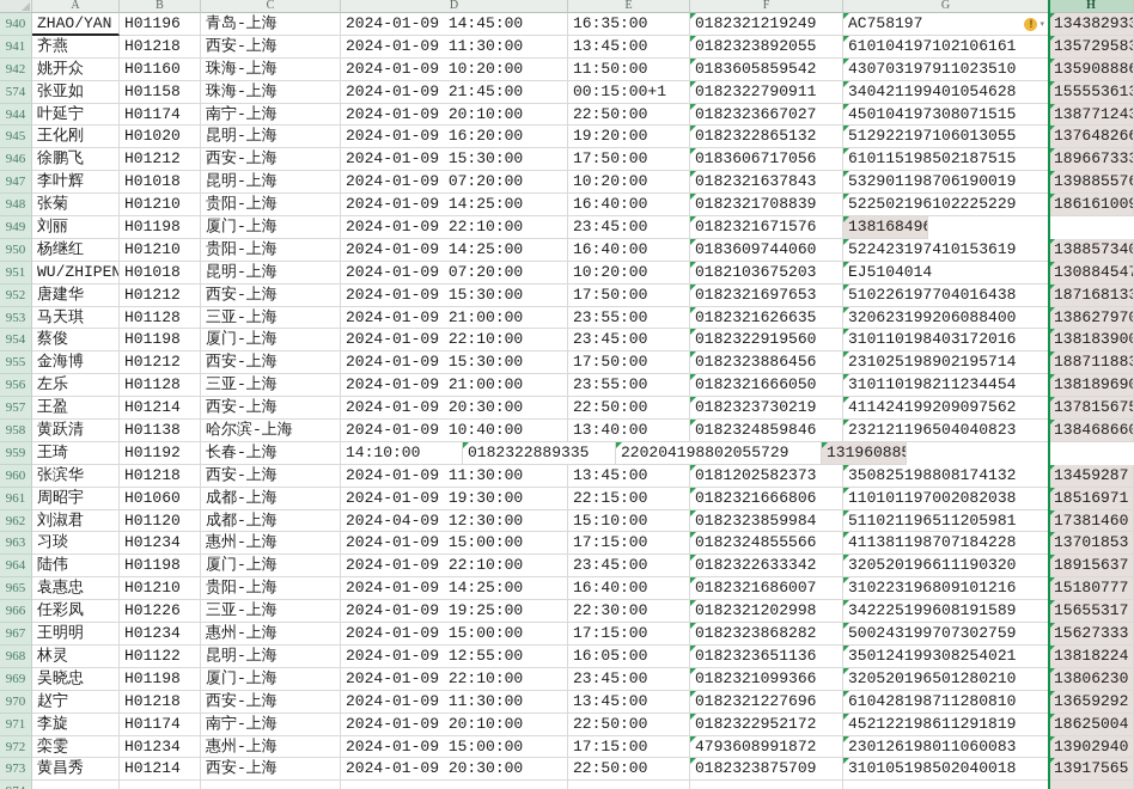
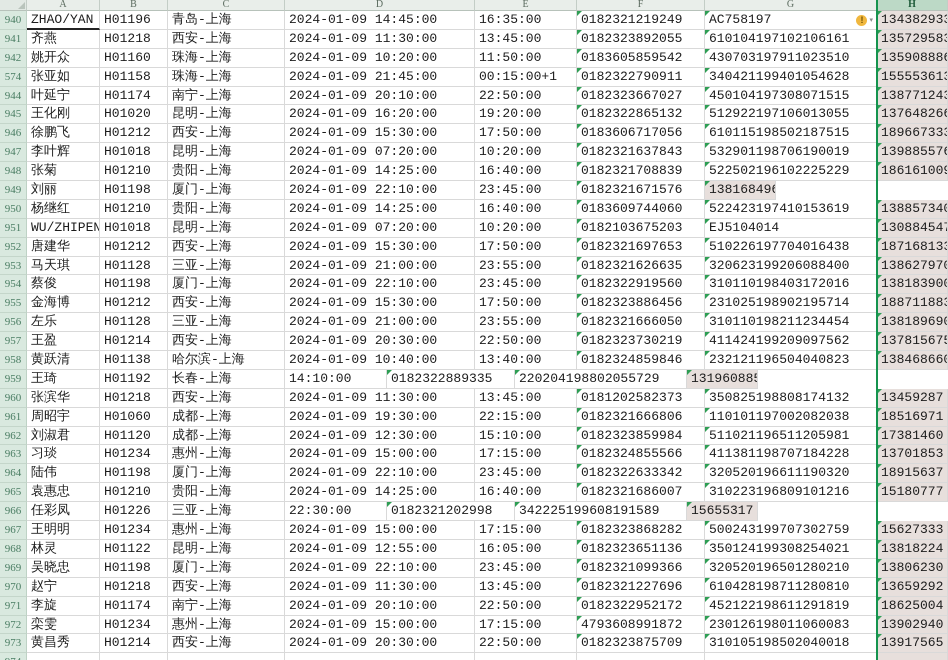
  A
  B
  C
  D
  E
  F
  G
  H
  940
  ZHAO/YAN
  H01196
  青岛-上海
  2024-01-09 14:45:00
  16:35:00
  0182321219249
  AC758197
  !
  13438293
  941
  齐燕
  H01218
  西安-上海
  2024-01-09 11:30:00
  13:45:00
  0182323892055
  610104197102106161
  13572958
  942
  姚开众
  H01160
  珠海-上海
  2024-01-09 10:20:00
  11:50:00
  0183605859542
  430703197911023510
  13590888
  574
  张亚如
  H01158
  珠海-上海
  2024-01-09 21:45:00
  00:15:00+1
  0182322790911
  340421199401054628
  15555361
  944
  叶延宁
  H01174
  南宁-上海
  2024-01-09 20:10:00
  22:50:00
  0182323667027
  450104197308071515
  13877124
  945
  王化刚
  H01020
  昆明-上海
  2024-01-09 16:20:00
  19:20:00
  0182322865132
  512922197106013055
  13764826
  946
  徐鹏飞
  H01212
  西安-上海
  2024-01-09 15:30:00
  17:50:00
  0183606717056
  610115198502187515
  18966733
  947
  李叶辉
  H01018
  昆明-上海
  2024-01-09 07:20:00
  10:20:00
  0182321637843
  532901198706190019
  13988557
  948
  张菊
  H01210
  贵阳-上海
  2024-01-09 14:25:00
  16:40:00
  0182321708839
  522502196102225229
  18616100
  949
  刘丽
  H01198
  厦门-上海
  2024-01-09 22:10:00
  23:45:00
  0182321671576
  13816849
  950
  杨继红
  H01210
  贵阳-上海
  2024-01-09 14:25:00
  16:40:00
  0183609744060
  522423197410153619
  13885734
  951
  WU/ZHIPEN
  H01018
  昆明-上海
  2024-01-09 07:20:00
  10:20:00
  0182103675203
  EJ5104014
  13088454
  952
  唐建华
  H01212
  西安-上海
  2024-01-09 15:30:00
  17:50:00
  0182321697653
  510226197704016438
  18716813
  953
  马天琪
  H01128
  三亚-上海
  2024-01-09 21:00:00
  23:55:00
  0182321626635
  320623199206088400
  13862797
  954
  蔡俊
  H01198
  厦门-上海
  2024-01-09 22:10:00
  23:45:00
  0182322919560
  310110198403172016
  13818390
  955
  金海博
  H01212
  西安-上海
  2024-01-09 15:30:00
  17:50:00
  0182323886456
  231025198902195714
  18871188
  956
  左乐
  H01128
  三亚-上海
  2024-01-09 21:00:00
  23:55:00
  0182321666050
  310110198211234454
  13818969
  957
  王盈
  H01214
  西安-上海
  2024-01-09 20:30:00
  22:50:00
  0182323730219
  411424199209097562
  13781567
  958
  黄跃清
  H01138
  哈尔滨-上海
  2024-01-09 10:40:00
  13:40:00
  0182324859846
  232121196504040823
  13846866
  959
  王琦
  H01192
  长春-上海
  14:10:00
  0182322889335
  220204198802055729
  13196088
  960
  张滨华
  H01218
  西安-上海
  2024-01-09 11:30:00
  13:45:00
  0181202582373
  350825198808174132
  13459287
  961
  周昭宇
  H01060
  成都-上海
  2024-01-09 19:30:00
  22:15:00
  0182321666806
  110101197002082038
  18516971
  962
  刘淑君
  H01120
  成都-上海
- 2024-04-09 12:30:00
+ 2024-01-09 12:30:00
  15:10:00
  0182323859984
  511021196511205981
  17381460
  963
  习琰
  H01234
  惠州-上海
  2024-01-09 15:00:00
  17:15:00
  0182324855566
  411381198707184228
  13701853
  964
  陆伟
  H01198
  厦门-上海
  2024-01-09 22:10:00
  23:45:00
  0182322633342
  320520196611190320
  18915637
  965
  袁惠忠
  H01210
  贵阳-上海
  2024-01-09 14:25:00
  16:40:00
  0182321686007
  310223196809101216
  15180777
  966
  任彩凤
  H01226
  三亚-上海
- 2024-01-09 19:25:00
  22:30:00
  0182321202998
  342225199608191589
  15655317
  967
  王明明
  H01234
  惠州-上海
  2024-01-09 15:00:00
  17:15:00
  0182323868282
  500243199707302759
  15627333
  968
  林灵
  H01122
  昆明-上海
  2024-01-09 12:55:00
  16:05:00
  0182323651136
  350124199308254021
  13818224
  969
  吴晓忠
  H01198
  厦门-上海
  2024-01-09 22:10:00
  23:45:00
  0182321099366
  320520196501280210
  13806230
  970
  赵宁
  H01218
  西安-上海
  2024-01-09 11:30:00
  13:45:00
  0182321227696
  610428198711280810
  13659292
  971
  李旋
  H01174
  南宁-上海
  2024-01-09 20:10:00
  22:50:00
  0182322952172
  452122198611291819
  18625004
  972
  栾雯
  H01234
  惠州-上海
  2024-01-09 15:00:00
  17:15:00
  4793608991872
  230126198011060083
  13902940
  973
  黄昌秀
  H01214
  西安-上海
  2024-01-09 20:30:00
  22:50:00
  0182323875709
  310105198502040018
  13917565
